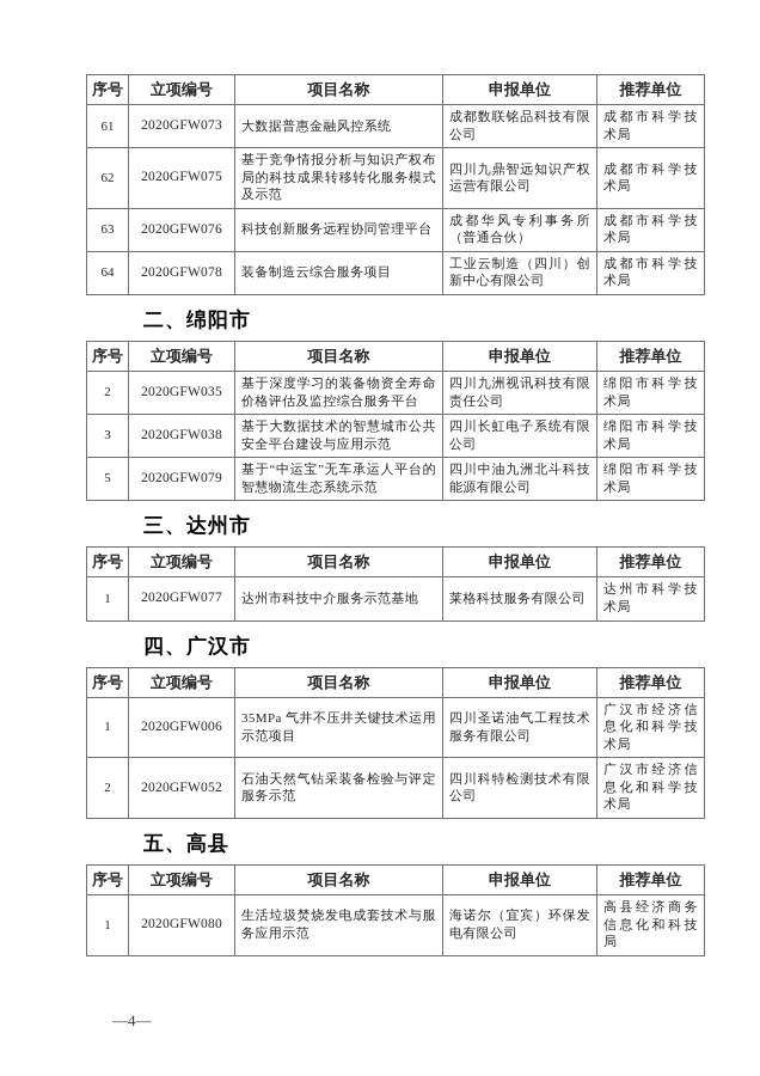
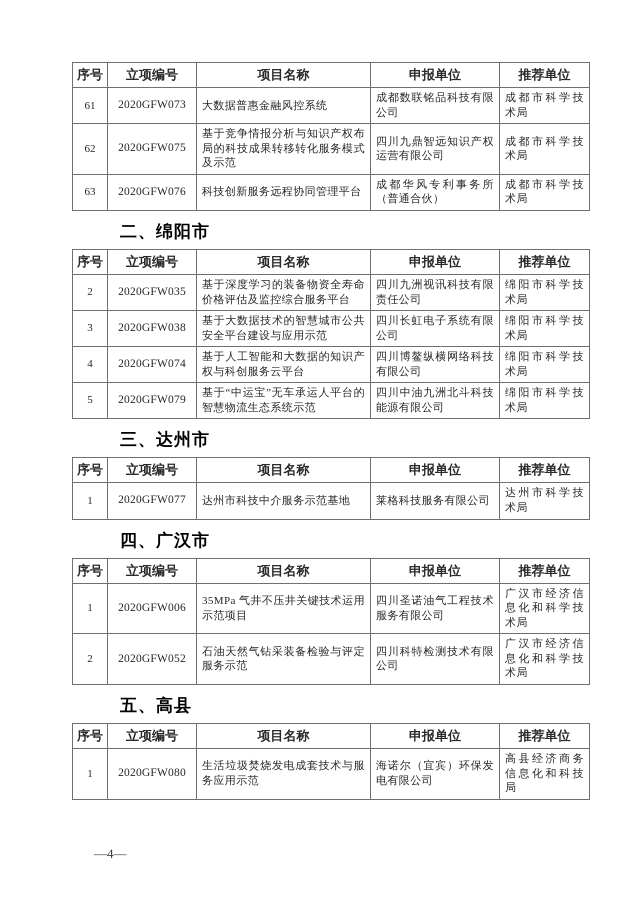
  序号	立项编号	项目名称	申报单位	推荐单位
  61	2020GFW073	大数据普惠金融风控系统	成都数联铭品科技有限公司	成都市科学技术局
  62	2020GFW075	基于竞争情报分析与知识产权布局的科技成果转移转化服务模式及示范	四川九鼎智远知识产权运营有限公司	成都市科学技术局
  63	2020GFW076	科技创新服务远程协同管理平台	成都华风专利事务所（普通合伙）	成都市科学技术局
- 64	2020GFW078	装备制造云综合服务项目	工业云制造（四川）创新中心有限公司	成都市科学技术局
  二、绵阳市
  序号	立项编号	项目名称	申报单位	推荐单位
  2	2020GFW035	基于深度学习的装备物资全寿命价格评估及监控综合服务平台	四川九洲视讯科技有限责任公司	绵阳市科学技术局
  3	2020GFW038	基于大数据技术的智慧城市公共安全平台建设与应用示范	四川长虹电子系统有限公司	绵阳市科学技术局
+ 4	2020GFW074	基于人工智能和大数据的知识产权与科创服务云平台	四川博鳌纵横网络科技有限公司	绵阳市科学技术局
  5	2020GFW079	基于“中运宝”无车承运人平台的智慧物流生态系统示范	四川中油九洲北斗科技能源有限公司	绵阳市科学技术局
  三、达州市
  序号	立项编号	项目名称	申报单位	推荐单位
  1	2020GFW077	达州市科技中介服务示范基地	莱格科技服务有限公司	达州市科学技术局
  四、广汉市
  序号	立项编号	项目名称	申报单位	推荐单位
  1	2020GFW006	35MPa 气井不压井关键技术运用示范项目	四川圣诺油气工程技术服务有限公司	广汉市经济信息化和科学技术局
  2	2020GFW052	石油天然气钻采装备检验与评定服务示范	四川科特检测技术有限公司	广汉市经济信息化和科学技术局
  五、高县
  序号	立项编号	项目名称	申报单位	推荐单位
  1	2020GFW080	生活垃圾焚烧发电成套技术与服务应用示范	海诺尔（宜宾）环保发电有限公司	高县经济商务信息化和科技局
  —4—
